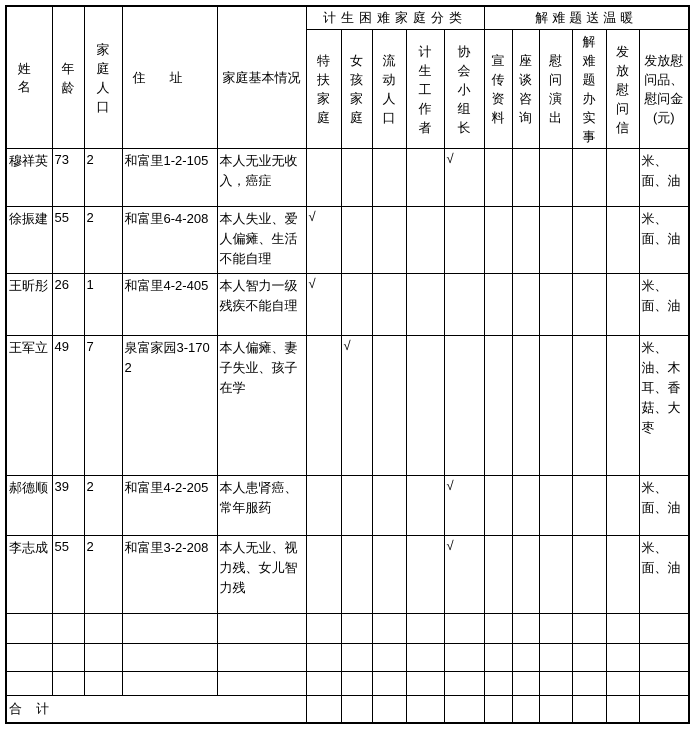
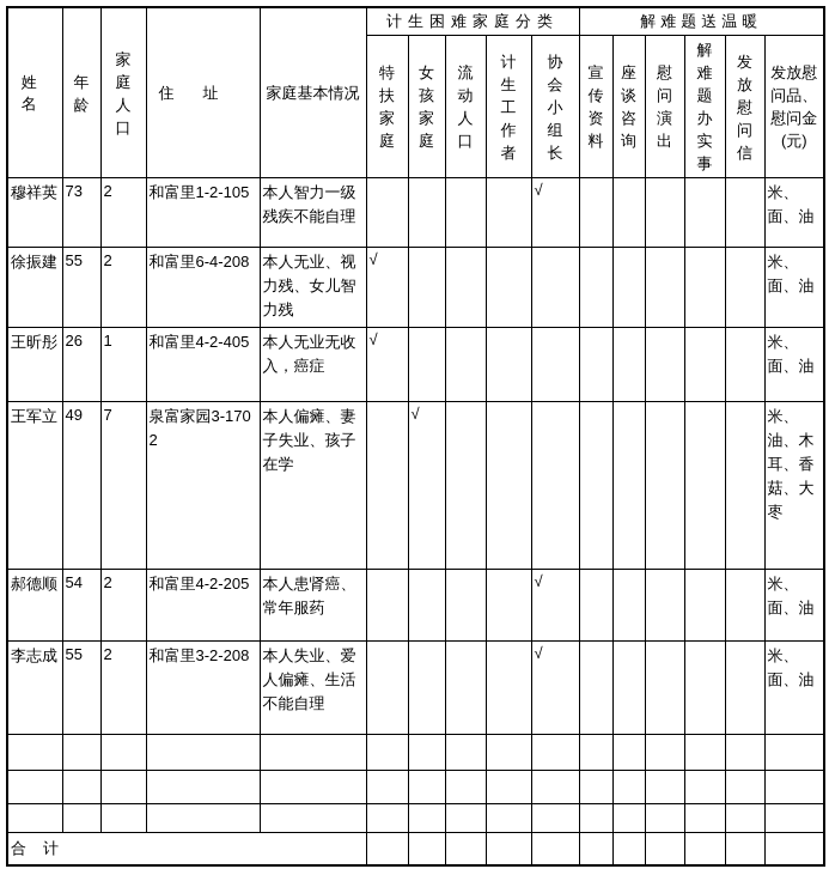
  姓名	年龄	家庭人口	住址	家庭基本情况	计生困难家庭分类	解难题送温暖
  特扶家庭	女孩家庭	流动人口	计生工作者	协会小组长	宣传资料	座谈咨询	慰问演出	解难题办实事	发放慰问信	发放慰问品、慰问金(元)
- 穆祥英	73	2	和富里1-2-105	本人无业无收入，癌症					√						米、面、油
+ 穆祥英	73	2	和富里1-2-105	本人智力一级残疾不能自理					√						米、面、油
- 徐振建	55	2	和富里6-4-208	本人失业、爱人偏瘫、生活不能自理	√										米、面、油
+ 徐振建	55	2	和富里6-4-208	本人无业、视力残、女儿智力残	√										米、面、油
- 王昕彤	26	1	和富里4-2-405	本人智力一级残疾不能自理	√										米、面、油
+ 王昕彤	26	1	和富里4-2-405	本人无业无收入，癌症	√										米、面、油
  王军立	49	7	泉富家园3-1702	本人偏瘫、妻子失业、孩子在学		√									米、油、木耳、香菇、大枣
- 郝德顺	39	2	和富里4-2-205	本人患肾癌、常年服药					√						米、面、油
+ 郝德顺	54	2	和富里4-2-205	本人患肾癌、常年服药					√						米、面、油
- 李志成	55	2	和富里3-2-208	本人无业、视力残、女儿智力残					√						米、面、油
+ 李志成	55	2	和富里3-2-208	本人失业、爱人偏瘫、生活不能自理					√						米、面、油
  合计
